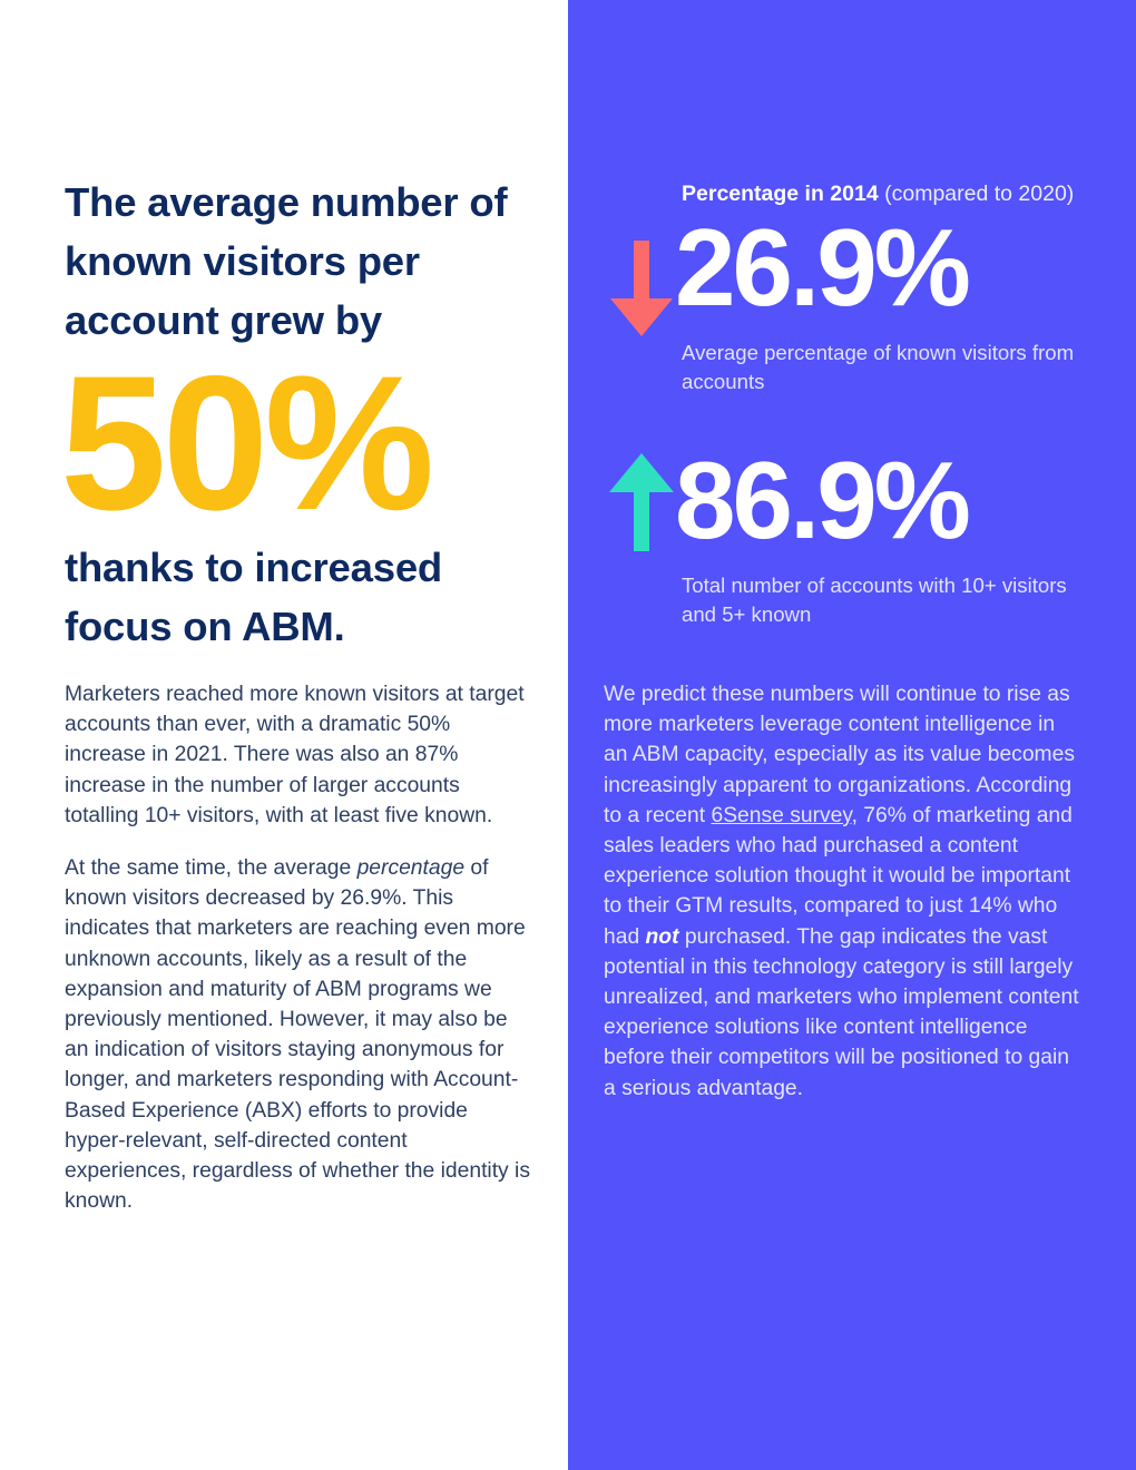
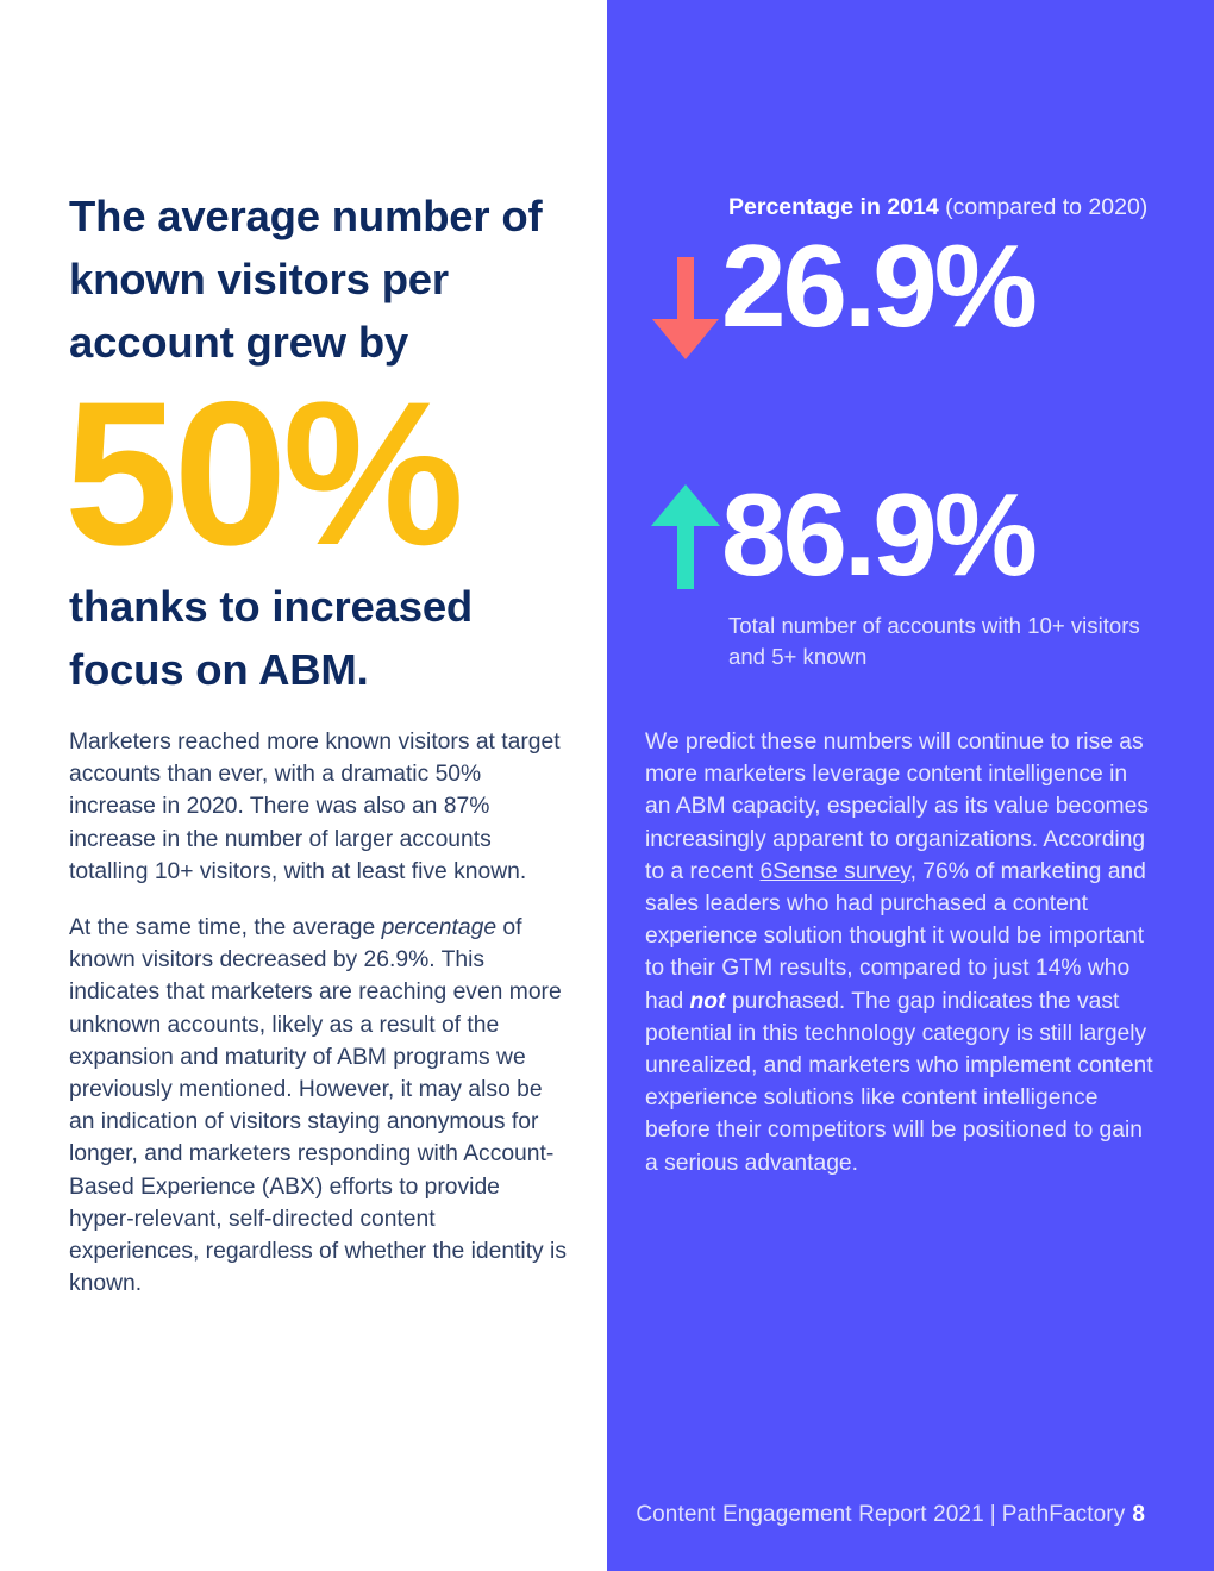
  The average number of known visitors per account grew by
  50%
  thanks to increased focus on ABM.
- Marketers reached more known visitors at target accounts than ever, with a dramatic 50% increase in 2021. There was also an 87% increase in the number of larger accounts totalling 10+ visitors, with at least five known.
+ Marketers reached more known visitors at target accounts than ever, with a dramatic 50% increase in 2020. There was also an 87% increase in the number of larger accounts totalling 10+ visitors, with at least five known.
  At the same time, the average percentage of known visitors decreased by 26.9%. This indicates that marketers are reaching even more unknown accounts, likely as a result of the expansion and maturity of ABM programs we previously mentioned. However, it may also be an indication of visitors staying anonymous for longer, and marketers responding with Account-Based Experience (ABX) efforts to provide hyper-relevant, self-directed content experiences, regardless of whether the identity is known.
  Percentage in 2014 (compared to 2020)
  26.9%
- Average percentage of known visitors from accounts
  86.9%
  Total number of accounts with 10+ visitors and 5+ known
  We predict these numbers will continue to rise as more marketers leverage content intelligence in an ABM capacity, especially as its value becomes increasingly apparent to organizations. According to a recent 6Sense survey, 76% of marketing and sales leaders who had purchased a content experience solution thought it would be important to their GTM results, compared to just 14% who had not purchased. The gap indicates the vast potential in this technology category is still largely unrealized, and marketers who implement content experience solutions like content intelligence before their competitors will be positioned to gain a serious advantage.
+ Content Engagement Report 2021 | PathFactory 8
